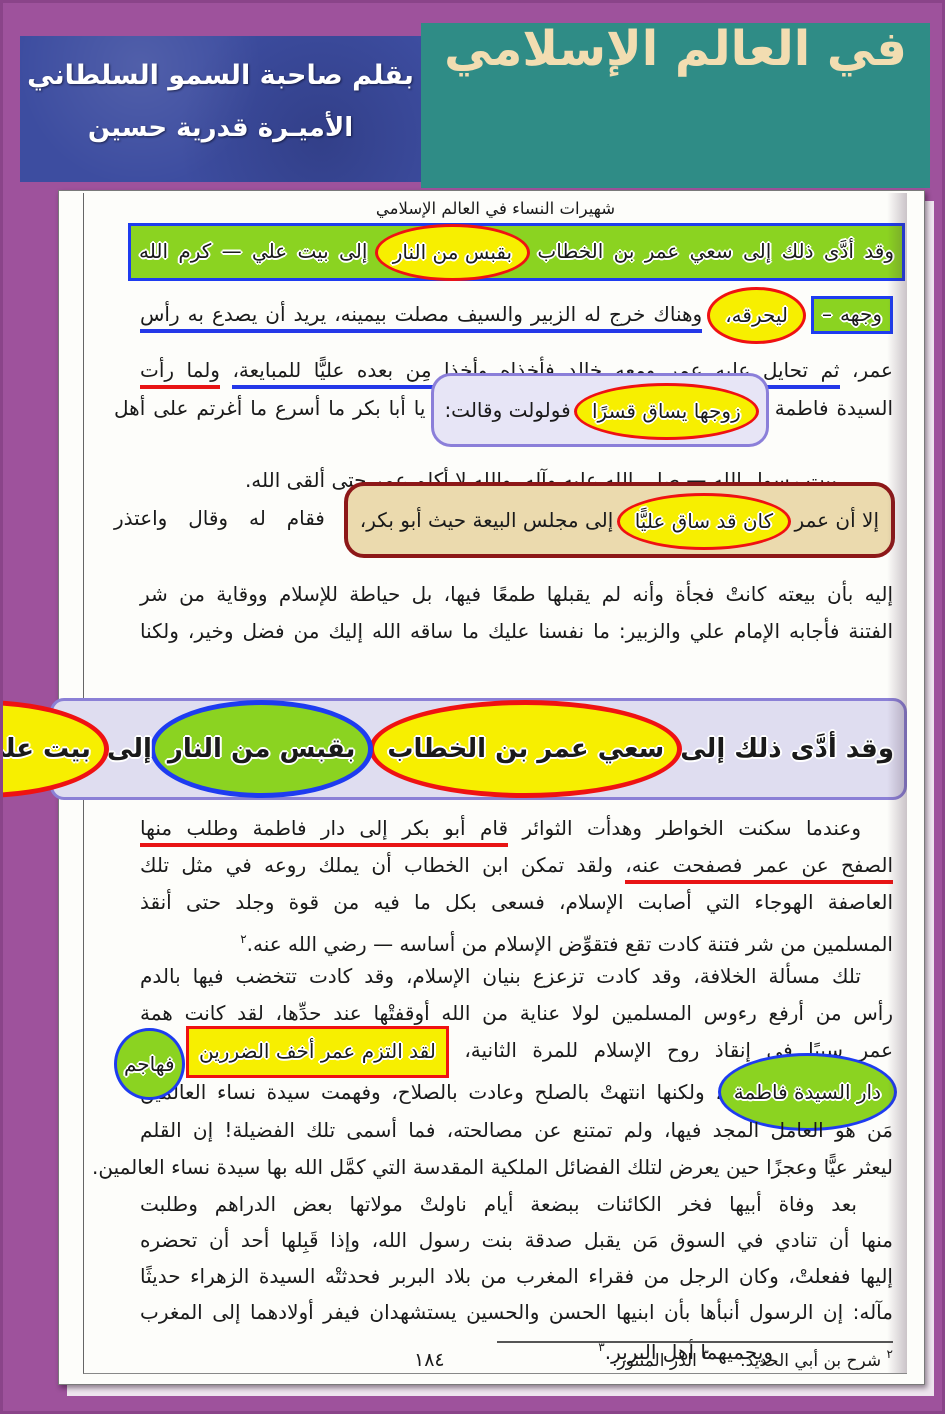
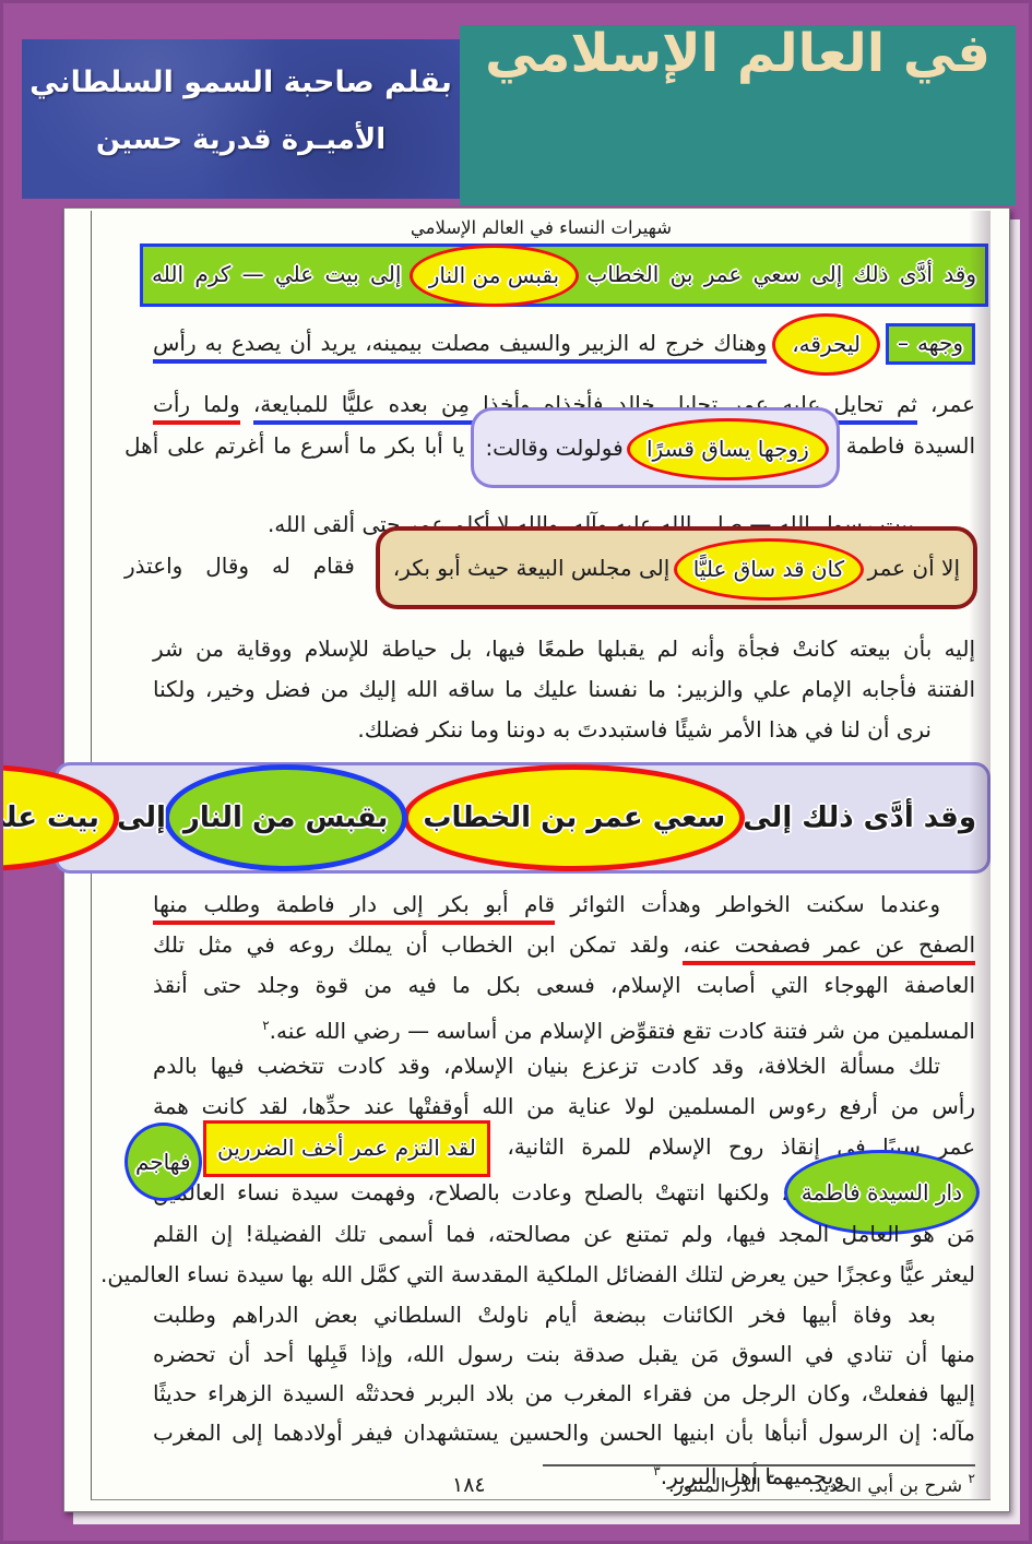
  في العالم الإسلامي
  بقلم صاحبة السمو السلطاني
  الأميـرة قدرية حسين
  شهيرات النساء في العالم الإسلامي
  قد أدَّى ذلك إلى سعي عمر بن الخطاب بقبس من النار إلى بيت علي — كرم الله
  وجهه – ليحرقه، وهناك خرج له الزبير والسيف مصلت بيمينه، يريد أن يصدع به رأس
- مر، ثم تحايل عليه عمر ومعه خالد فأخذاه وأخذا مِن بعده عليًّا للمبايعة، ولما رأت
+ مر، ثم تحايل عليه عمر تحايل خالد فأخذاه وأخذا مِن بعده عليًّا للمبايعة، ولما رأت
  لسيدة فاطمة زوجها يساق قسرًا فولولت وقالت: يا أبا بكر ما أسرع ما أغرتم على أهل
  بيت رسول الله — صلى الله عليه وآله، والله لا أكلم عمر حتى ألقى الله.
  إلا أن عمر كان قد ساق عليًّا إلى مجلس البيعة حيث أبو بكر، فقام له وقال واعتذر
  ليه بأن بيعته كانتْ فجأة وأنه لم يقبلها طمعًا فيها، بل حياطة للإسلام ووقاية من شر
  لفتنة فأجابه الإمام علي والزبير: ما نفسنا عليك ما ساقه الله إليك من فضل وخير، ولكنا
+ نرى أن لنا في هذا الأمر شيئًا فاستبددتَ به دوننا وما ننكر فضلك.
  وقد أدَّى ذلك إلى
  سعي عمر بن الخطاب
  بقبس من النار
  إلى
  وعندما سكنت الخواطر وهدأت الثوائر قام أبو بكر إلى دار فاطمة وطلب منها
  لصفح عن عمر فصفحت عنه، ولقد تمكن ابن الخطاب أن يملك روعه في مثل تلك
  لعاصفة الهوجاء التي أصابت الإسلام، فسعى بكل ما فيه من قوة وجلد حتى أنقذ
  لمسلمين من شر فتنة كادت تقع فتقوِّض الإسلام من أساسه — رضي الله عنه.٢
  تلك مسألة الخلافة، وقد كادت تزعزع بنيان الإسلام، وقد كادت تتخضب فيها بالدم
  أس من أرفع رءوس المسلمين لولا عناية من الله أوقفتْها عند حدِّها، لقد كانت همة
  مر سببًا في إنقاذ روح الإسلام للمرة الثانية، لقد التزم عمر أخف الضررين فهاجم
  دار السيدة فاطمة ولكنها انتهتْ بالصلح وعادت بالصلاح، وفهمت سيدة نساء العال
  ن هو العامل المجد فيها، ولم تمتنع عن مصالحته، فما أسمى تلك الفضيلة! إن القلم
  يعثر عيًّا وعجزًا حين يعرض لتلك الفضائل الملكية المقدسة التي كمَّل الله بها سيدة نساء العالمين.
- بعد وفاة أبيها فخر الكائنات ببضعة أيام ناولتْ مولاتها بعض الدراهم وطلبت
+ بعد وفاة أبيها فخر الكائنات ببضعة أيام ناولتْ السلطاني بعض الدراهم وطلبت
  نها أن تنادي في السوق مَن يقبل صدقة بنت رسول الله، وإذا قَبِلها أحد أن تحضره
  ليها ففعلتْ، وكان الرجل من فقراء المغرب من بلاد البربر فحدثتْه السيدة الزهراء حديثًا
  آله: إن الرسول أنبأها بأن ابنيها الحسن والحسين يستشهدان فيفر أولادهما إلى المغرب
  ويحميهما أهل البربر.٣
  شرح بن أبي الحديد. ٣ الدر المنثور.
  ١٨٤
